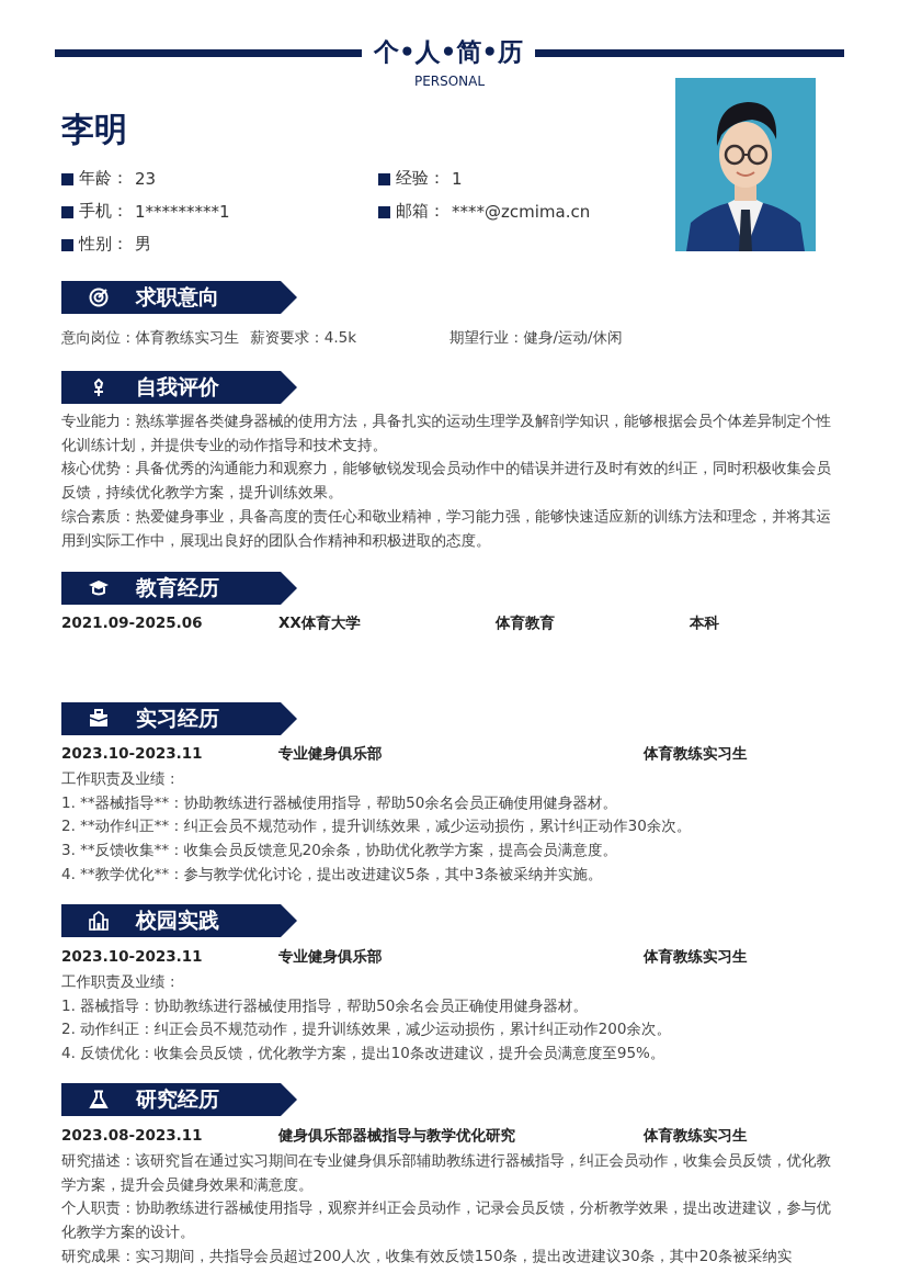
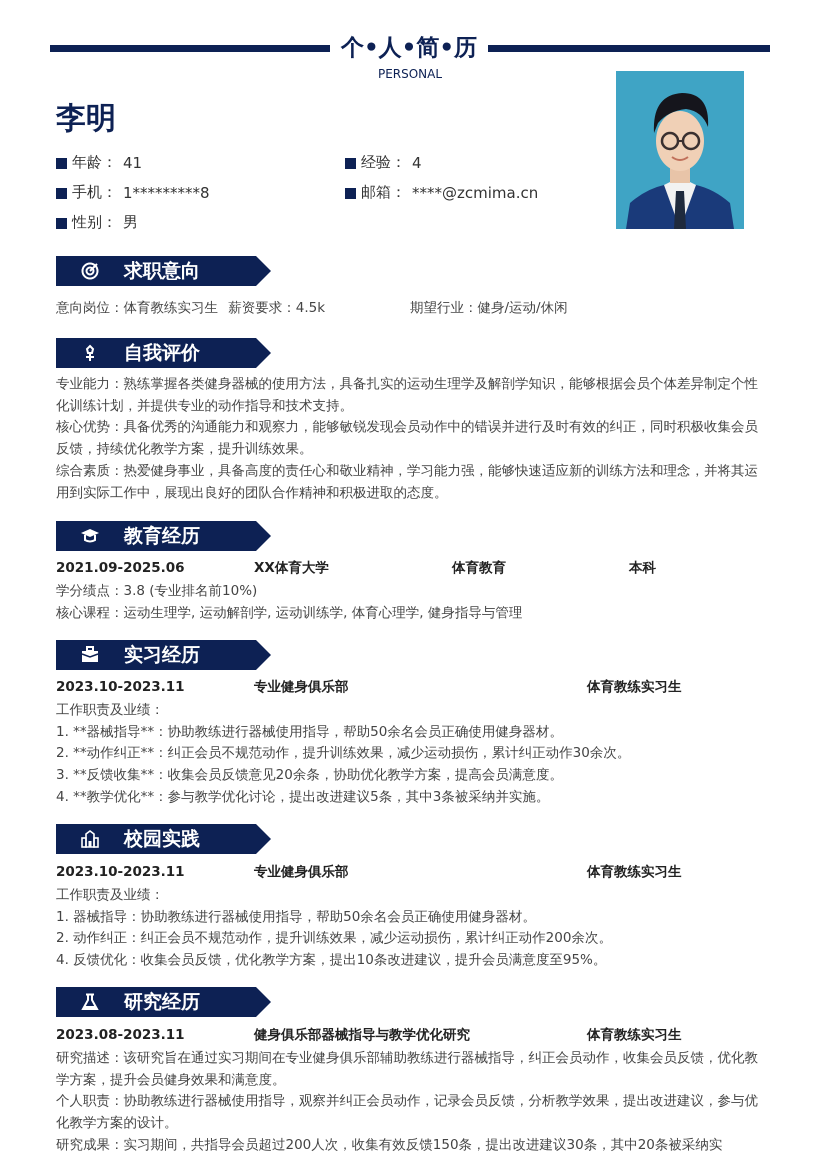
  个•人•简•历
  PERSONAL
  李明
  年龄：
- 23
+ 41
  经验：
- 1
+ 4
  手机：
- 1*********1
+ 1*********8
  邮箱：
  ****@zcmima.cn
  性别：
  男
  求职意向
  意向岗位：体育教练实习生 薪资要求：4.5k
  期望行业：健身/运动/休闲
  自我评价
  专业能力：熟练掌握各类健身器械的使用方法，具备扎实的运动生理学及解剖学知识，能够根据会员个体差异制定个性化训练计划，并提供专业的动作指导和技术支持。
  核心优势：具备优秀的沟通能力和观察力，能够敏锐发现会员动作中的错误并进行及时有效的纠正，同时积极收集会员反馈，持续优化教学方案，提升训练效果。
  综合素质：热爱健身事业，具备高度的责任心和敬业精神，学习能力强，能够快速适应新的训练方法和理念，并将其运用到实际工作中，展现出良好的团队合作精神和积极进取的态度。
  教育经历
  2021.09-2025.06
  XX体育大学
  体育教育
  本科
+ 学分绩点：3.8 (专业排名前10%)
+ 核心课程：运动生理学, 运动解剖学, 运动训练学, 体育心理学, 健身指导与管理
  实习经历
  2023.10-2023.11
  专业健身俱乐部
  体育教练实习生
  工作职责及业绩：
  1. **器械指导**：协助教练进行器械使用指导，帮助50余名会员正确使用健身器材。
  2. **动作纠正**：纠正会员不规范动作，提升训练效果，减少运动损伤，累计纠正动作30余次。
  3. **反馈收集**：收集会员反馈意见20余条，协助优化教学方案，提高会员满意度。
  4. **教学优化**：参与教学优化讨论，提出改进建议5条，其中3条被采纳并实施。
  校园实践
  2023.10-2023.11
  专业健身俱乐部
  体育教练实习生
  工作职责及业绩：
  1. 器械指导：协助教练进行器械使用指导，帮助50余名会员正确使用健身器材。
  2. 动作纠正：纠正会员不规范动作，提升训练效果，减少运动损伤，累计纠正动作200余次。
  4. 反馈优化：收集会员反馈，优化教学方案，提出10条改进建议，提升会员满意度至95%。
  研究经历
  2023.08-2023.11
  健身俱乐部器械指导与教学优化研究
  体育教练实习生
  研究描述：该研究旨在通过实习期间在专业健身俱乐部辅助教练进行器械指导，纠正会员动作，收集会员反馈，优化教学方案，提升会员健身效果和满意度。
  个人职责：协助教练进行器械使用指导，观察并纠正会员动作，记录会员反馈，分析教学效果，提出改进建议，参与优化教学方案的设计。
  研究成果：实习期间，共指导会员超过200人次，收集有效反馈150条，提出改进建议30条，其中20条被采纳实
